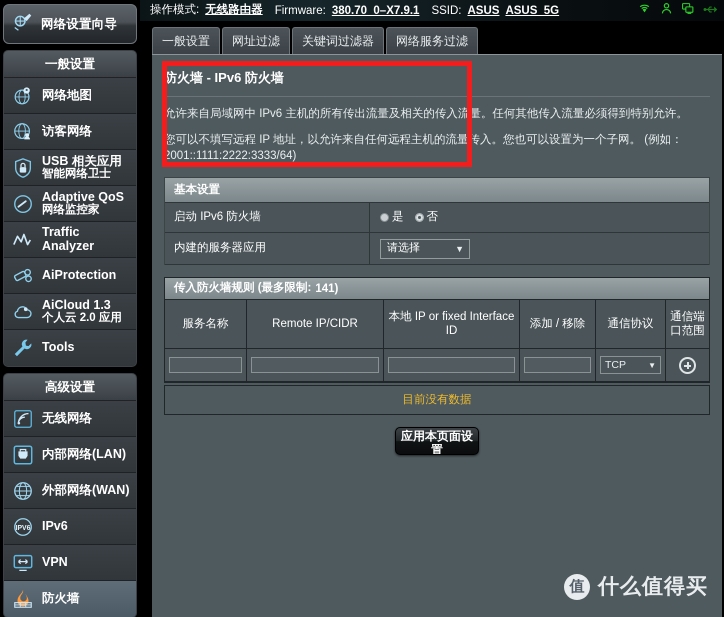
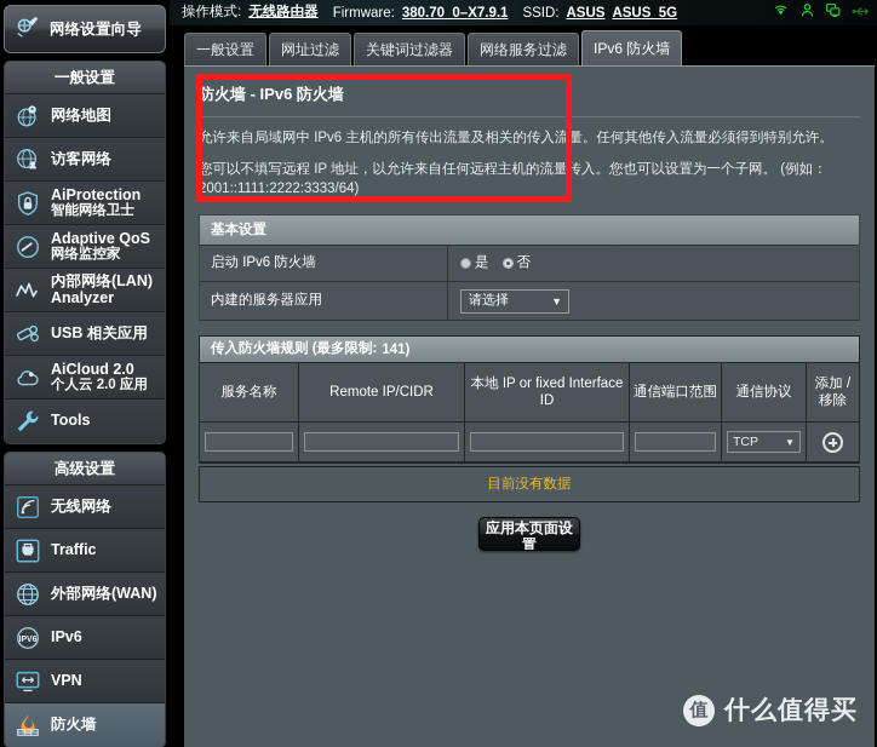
  网络设置向导
  一般设置
  网络地图
  访客网络
- USB 相关应用
+ AiProtection
  智能网络卫士
  Adaptive QoS
  网络监控家
- Traffic
+ 内部网络(LAN)
  Analyzer
- AiProtection
+ USB 相关应用
- AiCloud 1.3
+ AiCloud 2.0
  个人云 2.0 应用
  Tools
  高级设置
  无线网络
- 内部网络(LAN)
+ Traffic
  外部网络(WAN)
  IPv6
  VPN
  防火墙
  操作模式:
  无线路由器
  Firmware:
  380.70_0–X7.9.1
  SSID:
  ASUS
  ASUS_5G
  一般设置
  网址过滤
  关键词过滤器
  网络服务过滤
+ IPv6 防火墙
  防火墙 - IPv6 防火墙
  允许来自局域网中 IPv6 主机的所有传出流量及相关的传入流量。任何其他传入流量必须得到特别允许。
  您可以不填写远程 IP 地址，以允许来自任何远程主机的流量传入。您也可以设置为一个子网。 (例如：
  2001::1111:2222:3333/64)
  基本设置
  启动 IPv6 防火墙
  是
  否
  内建的服务器应用
  请选择
  ▼
  传入防火墙规则 (最多限制:
  141)
  服务名称
  Remote IP/CIDR
  本地 IP or fixed Interface ID
- 添加 / 移除
+ 通信端口范围
  通信协议
- 通信端口范围
+ 添加 / 移除
  TCP
  ▼
  目前没有数据
  应用本页面设置
  值
  什么值得买
